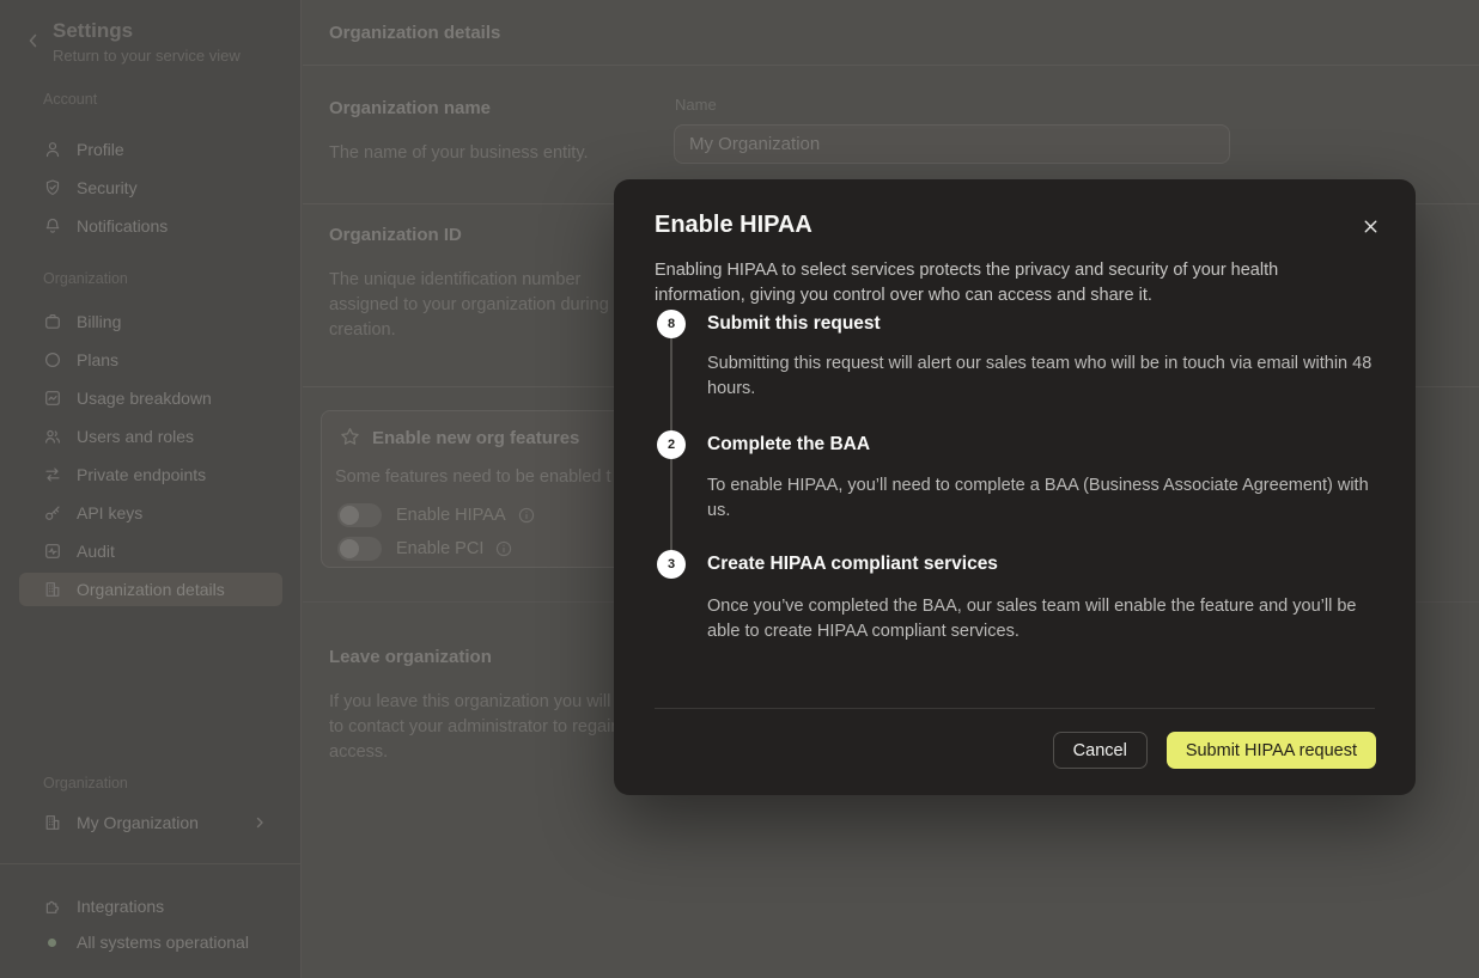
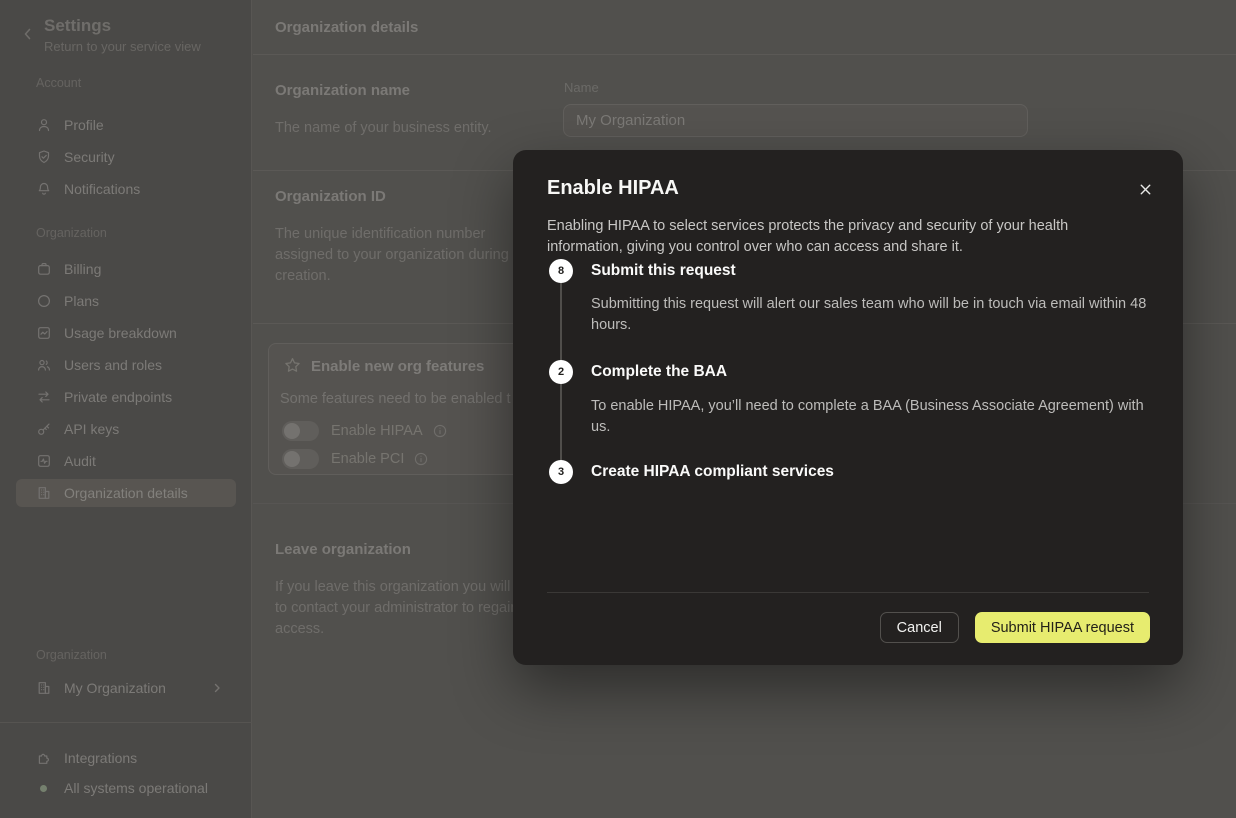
  Settings
  Return to your service view
  Account
  Profile
  Security
  Notifications
  Organization
  Billing
  Plans
  Usage breakdown
  Users and roles
  Private endpoints
  API keys
  Audit
  Organization details
  Organization
  My Organization
  Integrations
  All systems operational
  Organization details
  Organization name
  The name of your business entity.
  Name
  My Organization
  Organization ID
  The unique identification number assigned to your organization during creation.
  Enable new org features
  Some features need to be enabled t
  Enable HIPAA
  Enable PCI
  Leave organization
  If you leave this organization you will to contact your administrator to regai access.
  Enable HIPAA
  Enabling HIPAA to select services protects the privacy and security of your health information, giving you control over who can access and share it.
  8
  Submit this request
  Submitting this request will alert our sales team who will be in touch via email within 48 hours.
  2
  Complete the BAA
  To enable HIPAA, you’ll need to complete a BAA (Business Associate Agreement) with us.
  3
  Create HIPAA compliant services
- Once you’ve completed the BAA, our sales team will enable the feature and you’ll be able to create HIPAA compliant services.
  Cancel
  Submit HIPAA request
